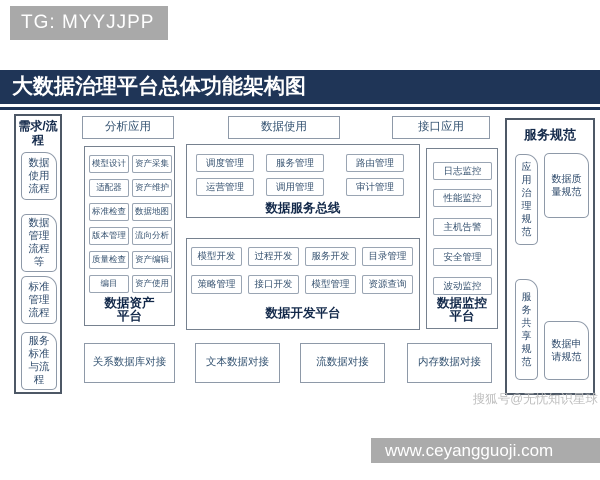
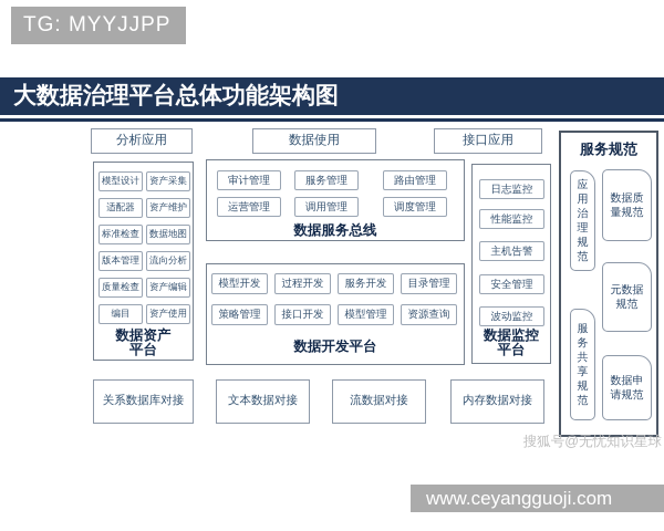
  TG: MYYJJPP
  大数据治理平台总体功能架构图
- 需求/流程
- 数据使用流程
- 数据管理流程等
- 标准管理流程
- 服务标准与流程
  分析应用
  数据使用
  接口应用
  模型设计
  适配器
  标准检查
  版本管理
  质量检查
  编目
  资产采集
  资产维护
  数据地图
  流向分析
  资产编辑
  资产使用
  数据资产平台
- 调度管理
+ 审计管理
  服务管理
  路由管理
  运营管理
  调用管理
- 审计管理
+ 调度管理
  数据服务总线
  模型开发
  过程开发
  服务开发
  目录管理
  策略管理
  接口开发
  模型管理
  资源查询
  数据开发平台
  日志监控
  性能监控
  主机告警
  安全管理
  波动监控
  数据监控平台
  服务规范
  应用治理规范
  服务共享规范
  数据质量规范
+ 元数据规范
  数据申请规范
  关系数据库对接
  文本数据对接
  流数据对接
  内存数据对接
  搜狐号@无忧知识星球
  www.ceyangguoji.com
